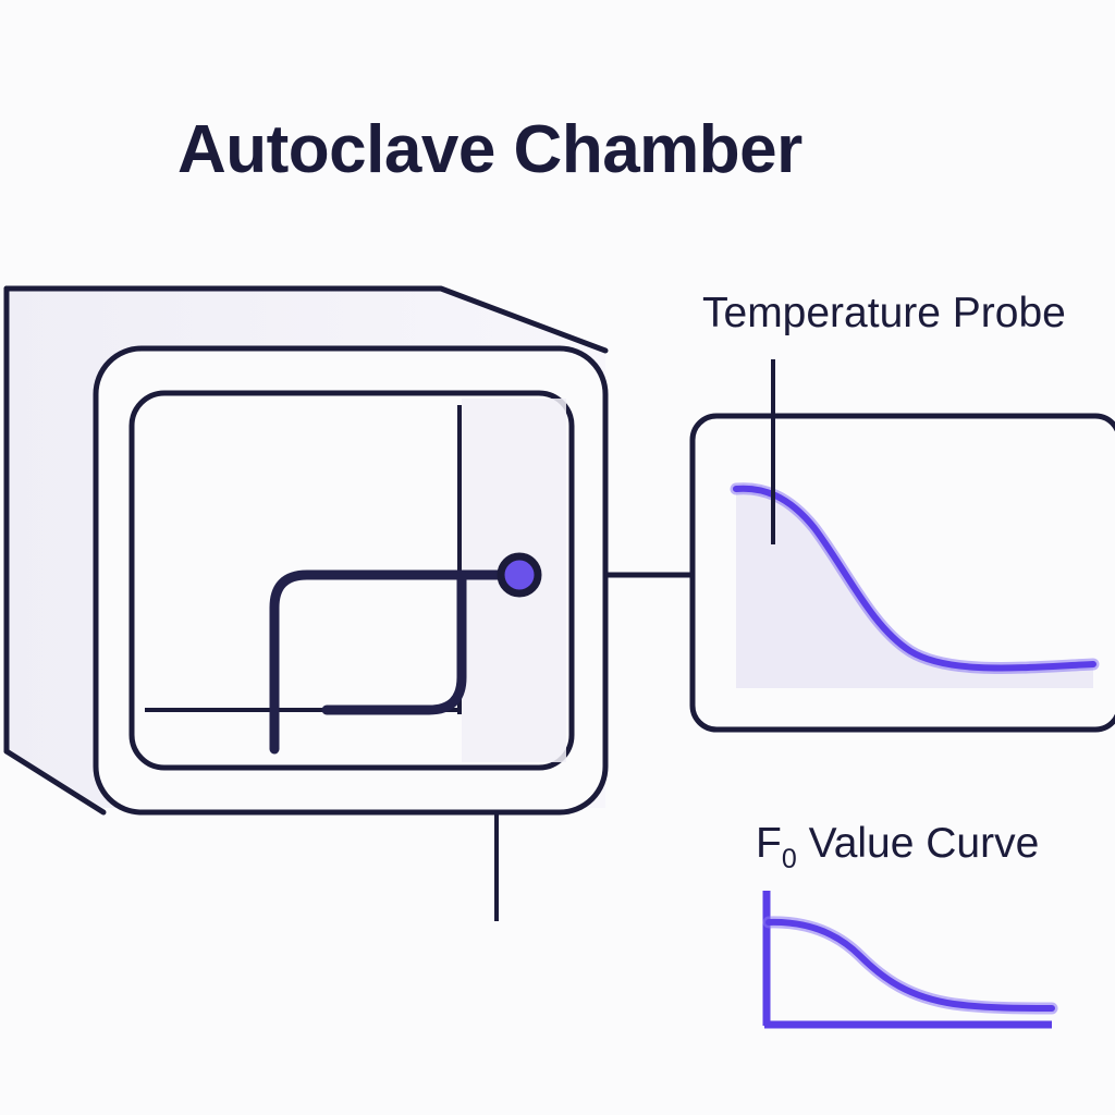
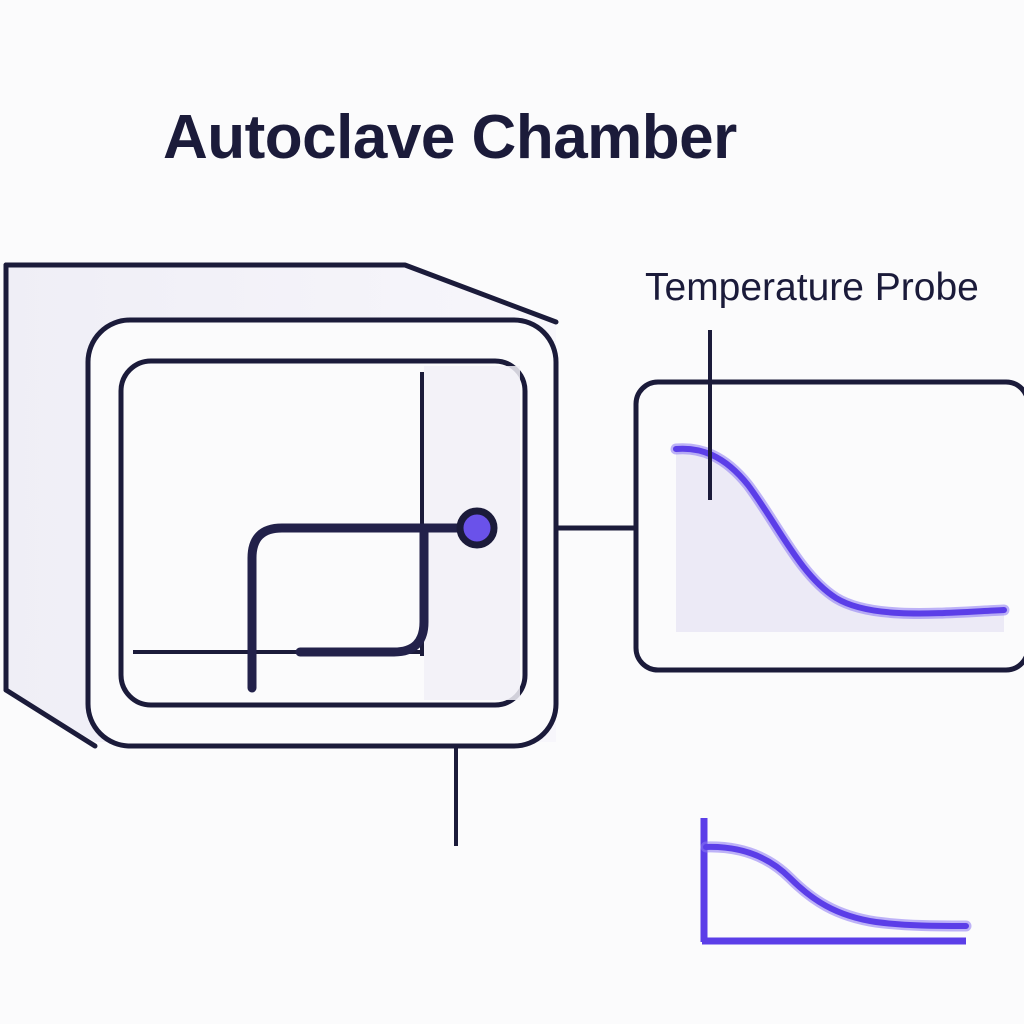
  Autoclave Chamber
  Temperature Probe
- F0 Value Curve
